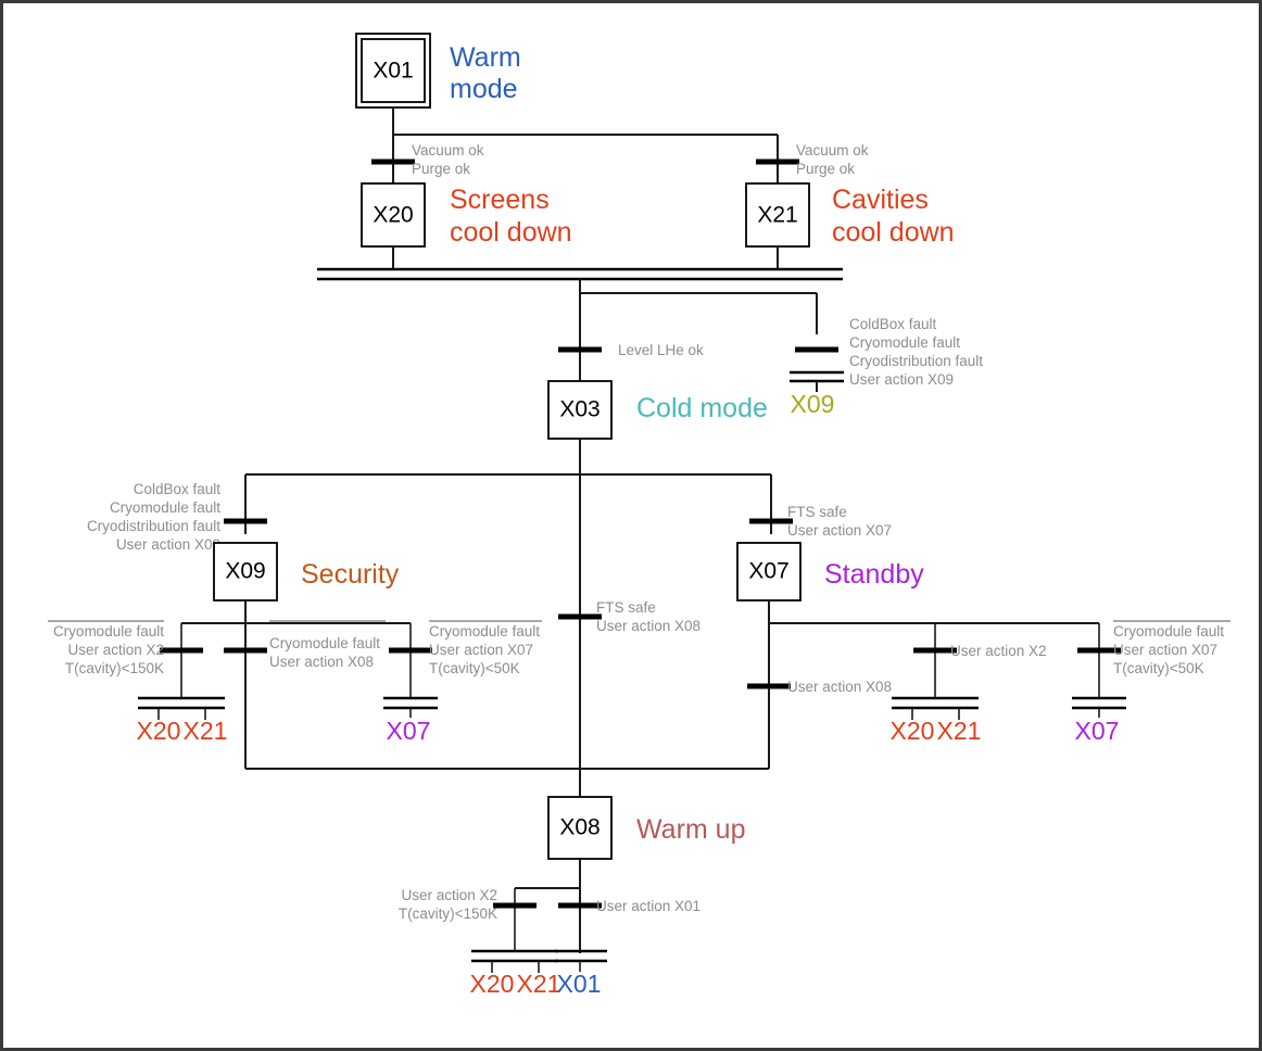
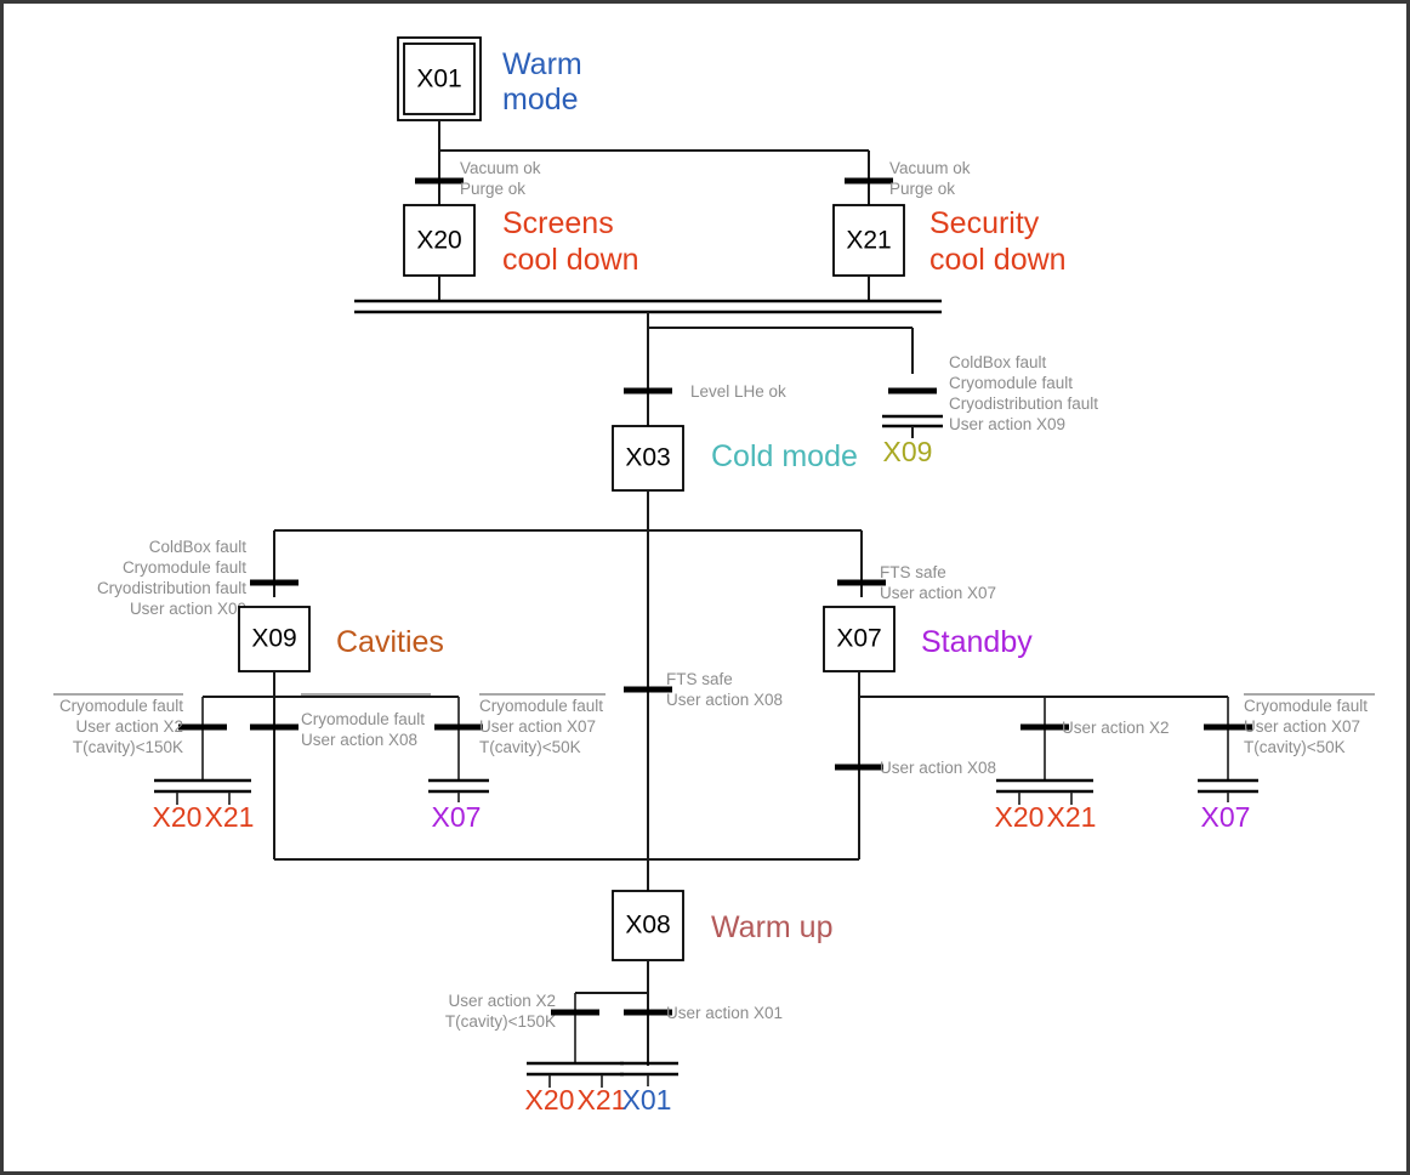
  X01
  Warm
  mode
  Vacuum ok
  Purge ok
  Vacuum ok
  Purge ok
  X20
  Screens
  cool down
  X21
- Cavities
+ Security
  cool down
  Level LHe ok
  ColdBox fault
  Cryomodule fault
  Cryodistribution fault
  User action X09
  X09
  X03
  Cold mode
  ColdBox fault
  Cryomodule fault
  Cryodistribution fault
  User action X0
  X09
- Security
+ Cavities
  FTS safe
  User action X07
  X07
  Standby
  FTS safe
  User action X08
  Cryomodule fault
  User action X2
  T(cavity)<150K
  Cryomodule fault
  User action X08
  Cryomodule fault
  User action X07
  T(cavity)<50K
  X20
  X21
  X07
  User action X08
  User action X2
  Cryomodule fault
  User action X07
  T(cavity)<50K
  X20
  X21
  X07
  X08
  Warm up
  User action X2
  T(cavity)<150K
  User action X01
  X20
  X21
  X01
